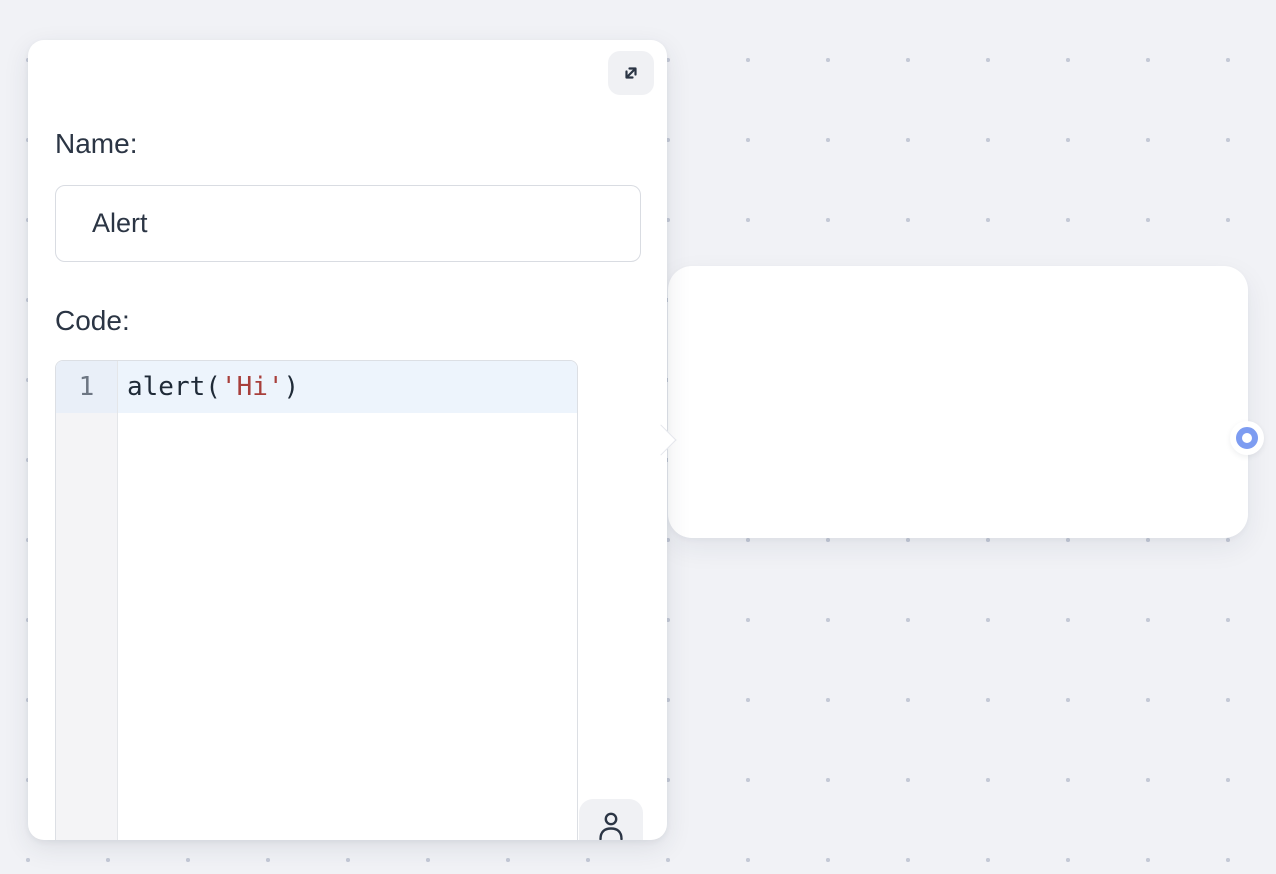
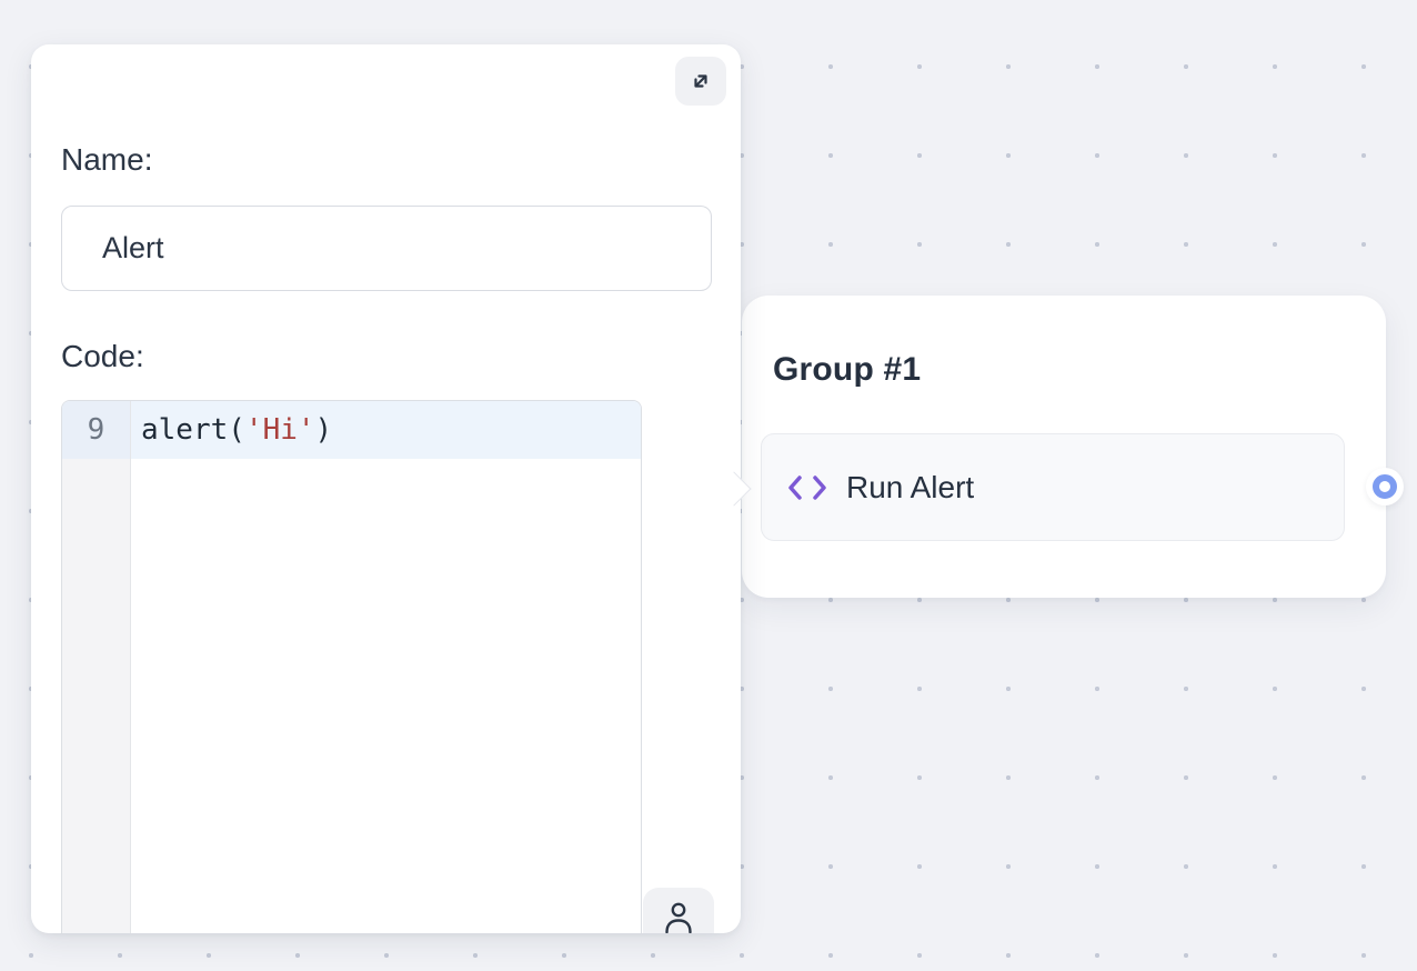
+ Group #1
+ Run Alert
  Name:
  Alert
  Code:
- 1
+ 9
  alert(
  'Hi'
  )
